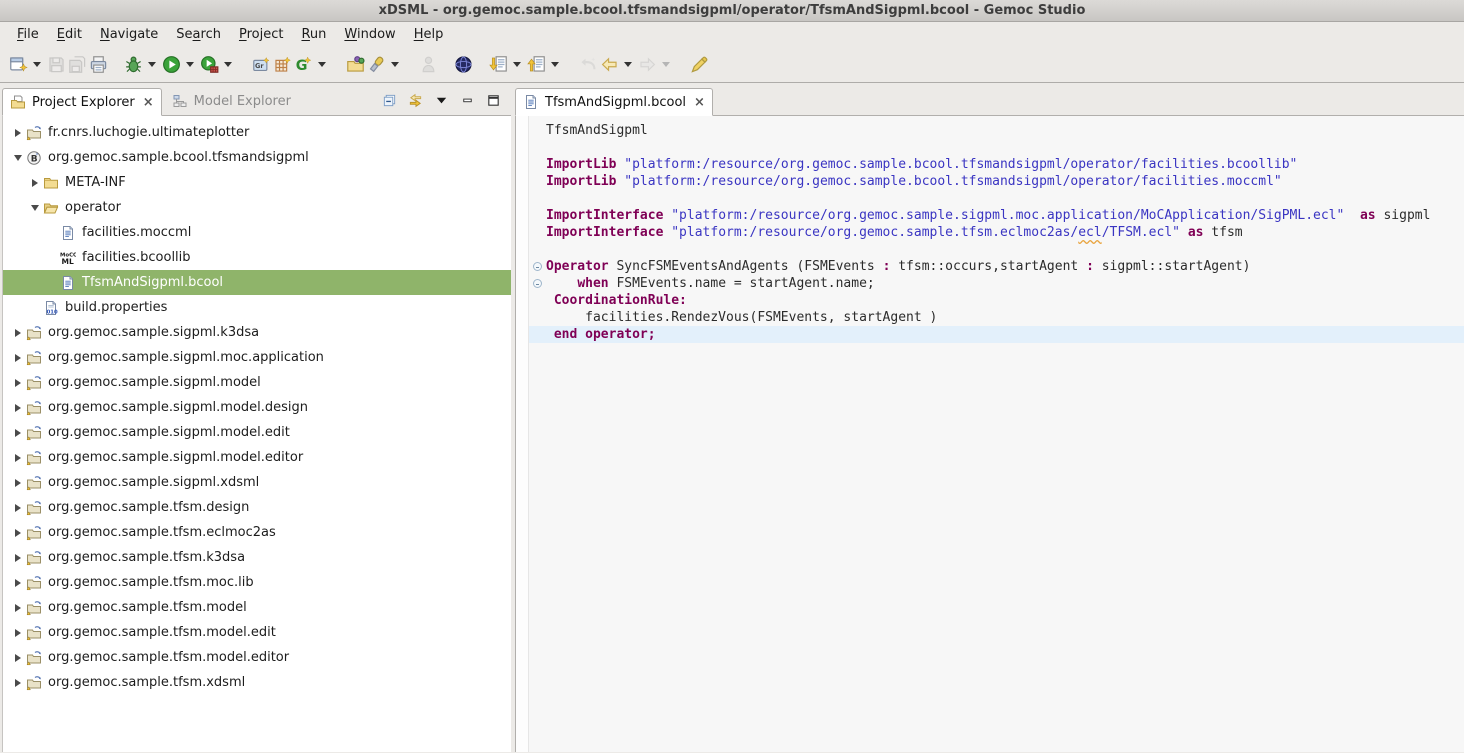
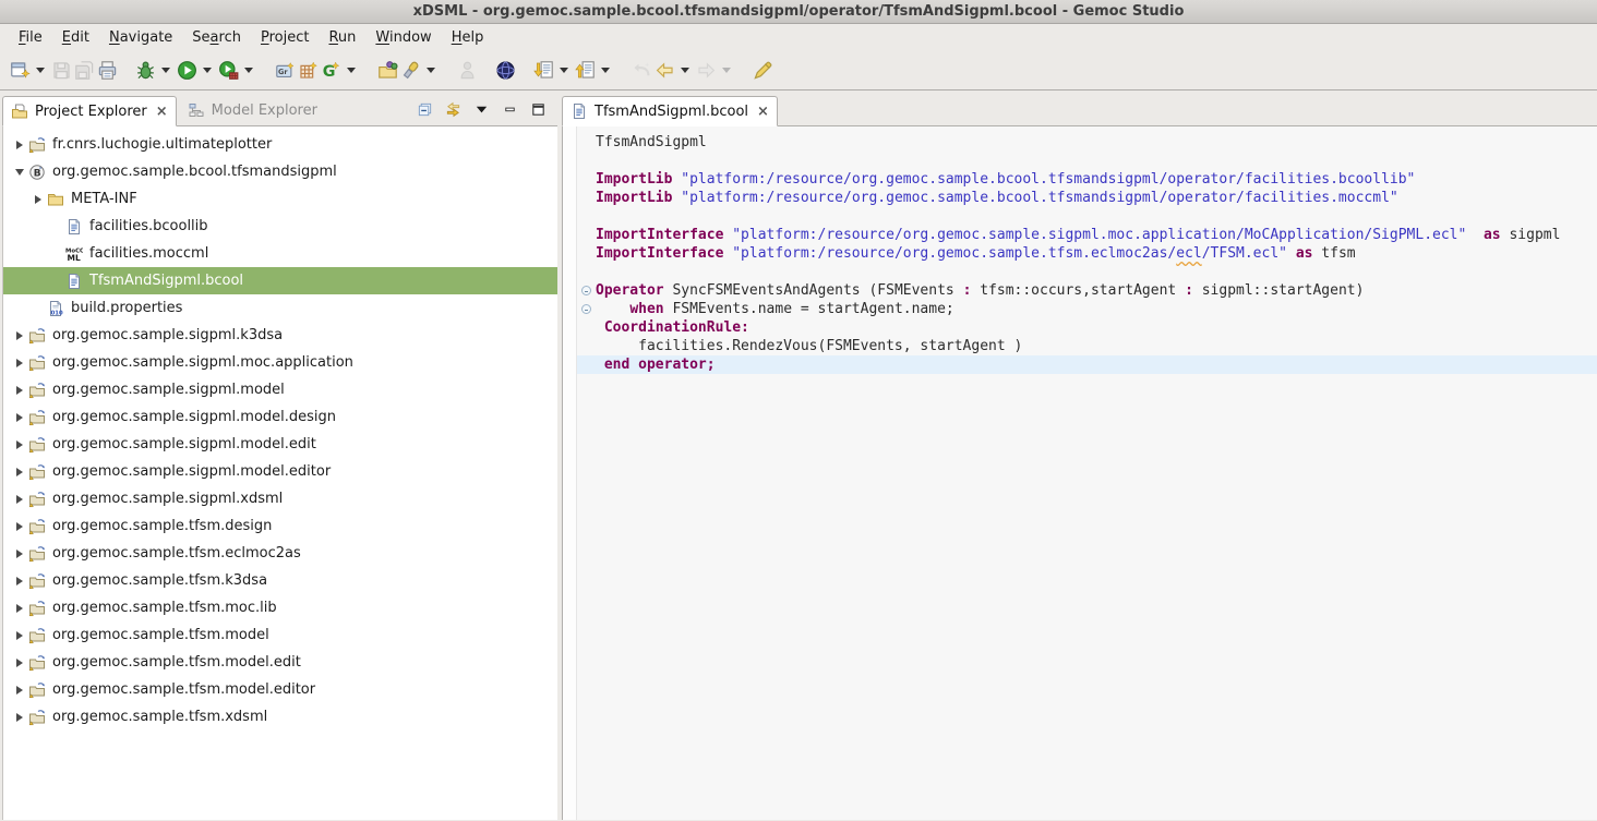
  xDSML - org.gemoc.sample.bcool.tfsmandsigpml/operator/TfsmAndSigpml.bcool - Gemoc Studio
  File
  Edit
  Navigate
  Search
  Project
  Run
  Window
  Help
  G
  Project Explorer
  ×
  Model Explorer
  fr.cnrs.luchogie.ultimateplotter
  B
  org.gemoc.sample.bcool.tfsmandsigpml
  META-INF
- operator
- facilities.moccml
+ facilities.bcoollib
  ML
- facilities.bcoollib
+ facilities.moccml
  TfsmAndSigpml.bcool
  build.properties
  org.gemoc.sample.sigpml.k3dsa
  org.gemoc.sample.sigpml.moc.application
  org.gemoc.sample.sigpml.model
  org.gemoc.sample.sigpml.model.design
  org.gemoc.sample.sigpml.model.edit
  org.gemoc.sample.sigpml.model.editor
  org.gemoc.sample.sigpml.xdsml
  org.gemoc.sample.tfsm.design
  org.gemoc.sample.tfsm.eclmoc2as
  org.gemoc.sample.tfsm.k3dsa
  org.gemoc.sample.tfsm.moc.lib
  org.gemoc.sample.tfsm.model
  org.gemoc.sample.tfsm.model.edit
  org.gemoc.sample.tfsm.model.editor
  org.gemoc.sample.tfsm.xdsml
  TfsmAndSigpml.bcool
  ×
  TfsmAndSigpml
  ImportLib
  "platform:/resource/org.gemoc.sample.bcool.tfsmandsigpml/operator/facilities.bcoollib"
  ImportLib
  "platform:/resource/org.gemoc.sample.bcool.tfsmandsigpml/operator/facilities.moccml"
  ImportInterface
  "platform:/resource/org.gemoc.sample.sigpml.moc.application/MoCApplication/SigPML.ecl"
  as
  sigpml
  ImportInterface
  "platform:/resource/org.gemoc.sample.tfsm.eclmoc2as/
  ecl
  /TFSM.ecl"
  as
  tfsm
  Operator
  SyncFSMEventsAndAgents (FSMEvents
  :
  tfsm::occurs,startAgent
  :
  sigpml::startAgent)
  when
  FSMEvents.name = startAgent.name;
  CoordinationRule:
  facilities.RendezVous(FSMEvents, startAgent )
  end
  operator;
